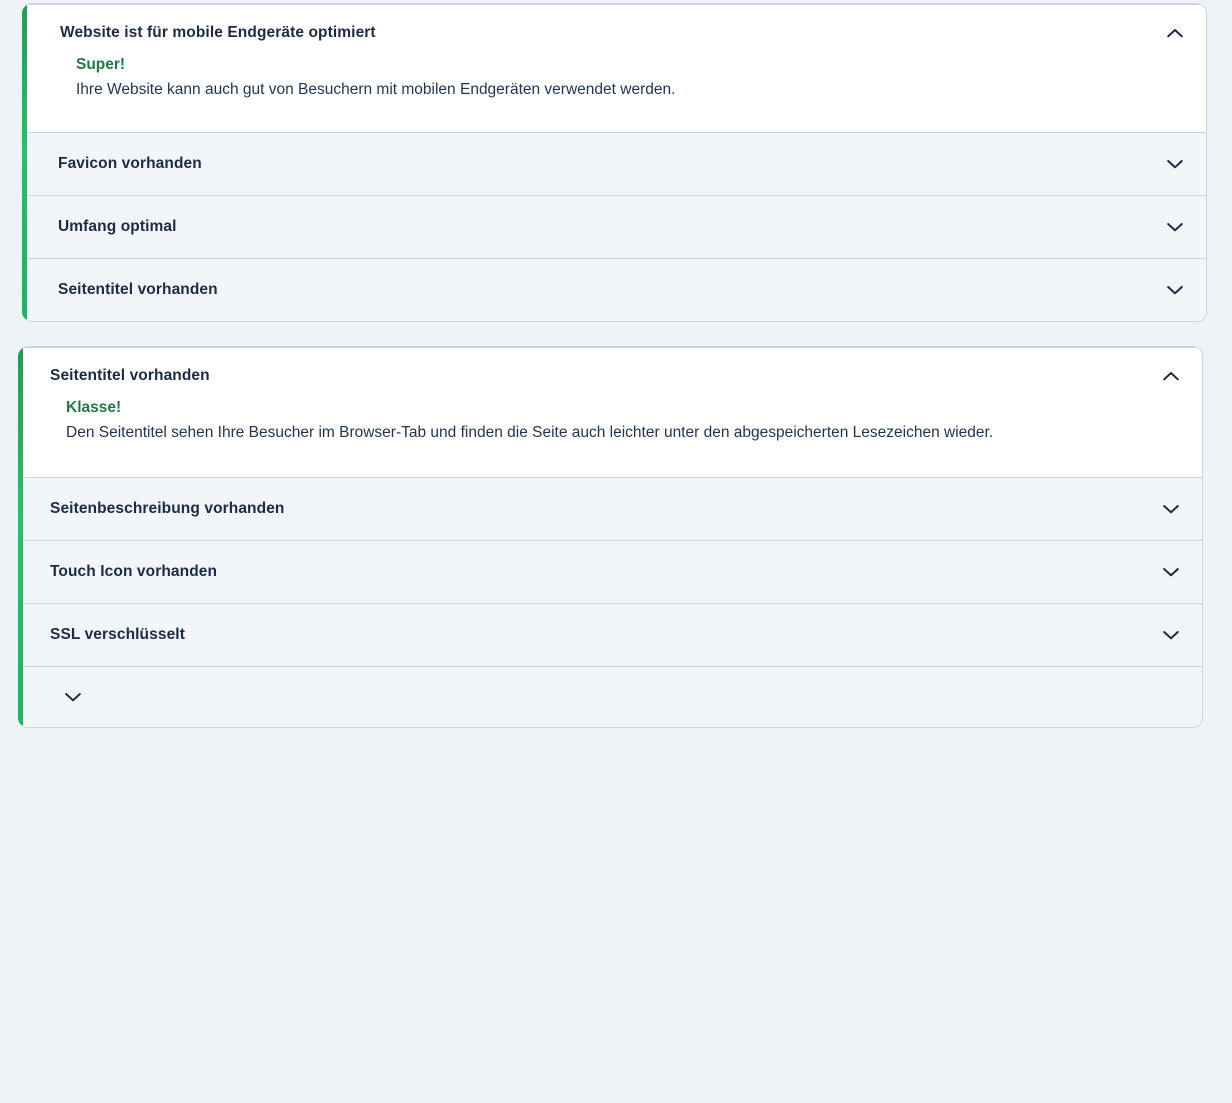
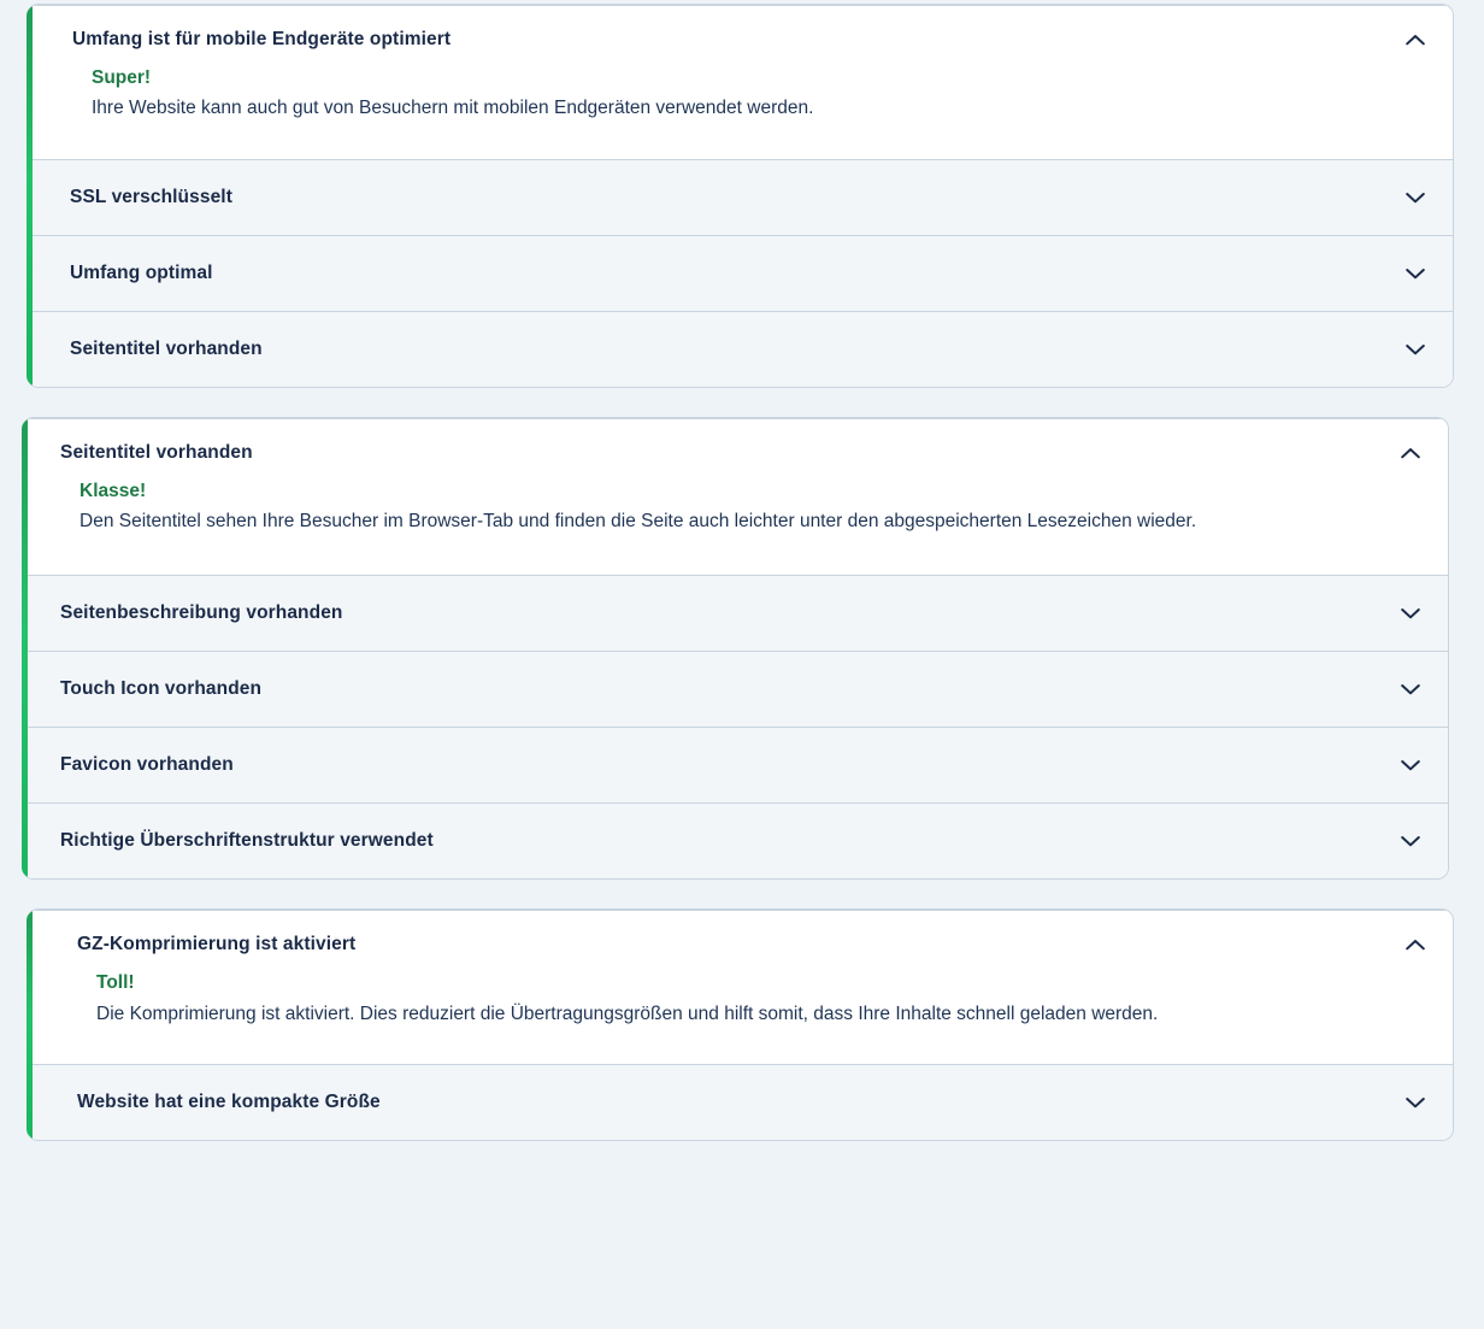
- Website ist für mobile Endgeräte optimiert
+ Umfang ist für mobile Endgeräte optimiert
  Super!
  Ihre Website kann auch gut von Besuchern mit mobilen Endgeräten verwendet werden.
- Favicon vorhanden
+ SSL verschlüsselt
  Umfang optimal
  Seitentitel vorhanden
  Seitentitel vorhanden
  Klasse!
  Den Seitentitel sehen Ihre Besucher im Browser-Tab und finden die Seite auch leichter unter den abgespeicherten Lesezeichen wieder.
  Seitenbeschreibung vorhanden
  Touch Icon vorhanden
- SSL verschlüsselt
+ Favicon vorhanden
+ Richtige Überschriftenstruktur verwendet
+ GZ-Komprimierung ist aktiviert
+ Toll!
+ Die Komprimierung ist aktiviert. Dies reduziert die Übertragungsgrößen und hilft somit, dass Ihre Inhalte schnell geladen werden.
+ Website hat eine kompakte Größe
